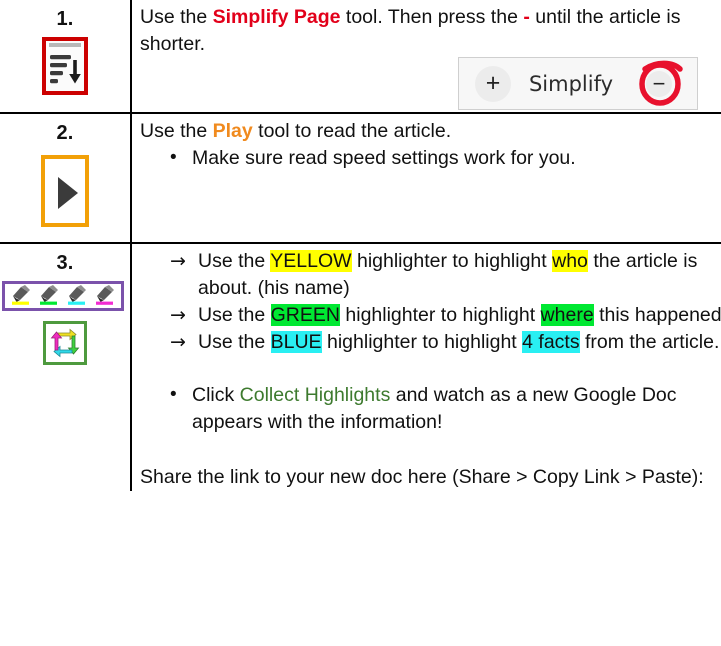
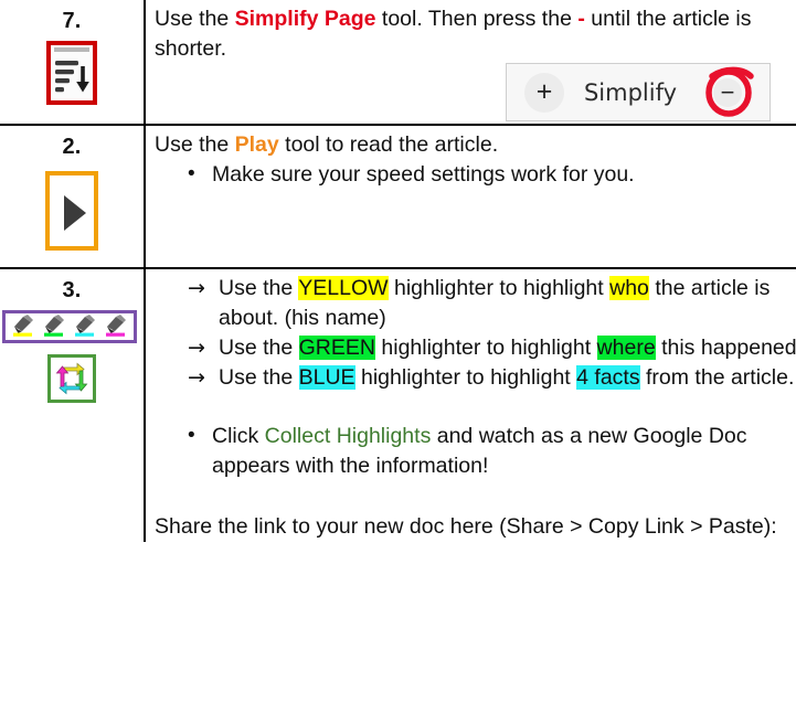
- 1.	Use the Simplify Page tool. Then press the - until the article is shorter. + Simplify −
+ 7.	Use the Simplify Page tool. Then press the - until the article is shorter. + Simplify −
- 2.	Use the Play tool to read the article. Make sure read speed settings work for you.
+ 2.	Use the Play tool to read the article. Make sure your speed settings work for you.
  3.	Use the YELLOW highlighter to highlight who the article is about. (his name) Use the GREEN highlighter to highlight where this happened Use the BLUE highlighter to highlight 4 facts from the article. Click Collect Highlights and watch as a new Google Doc appears with the information! Share the link to your new doc here (Share > Copy Link > Paste):
